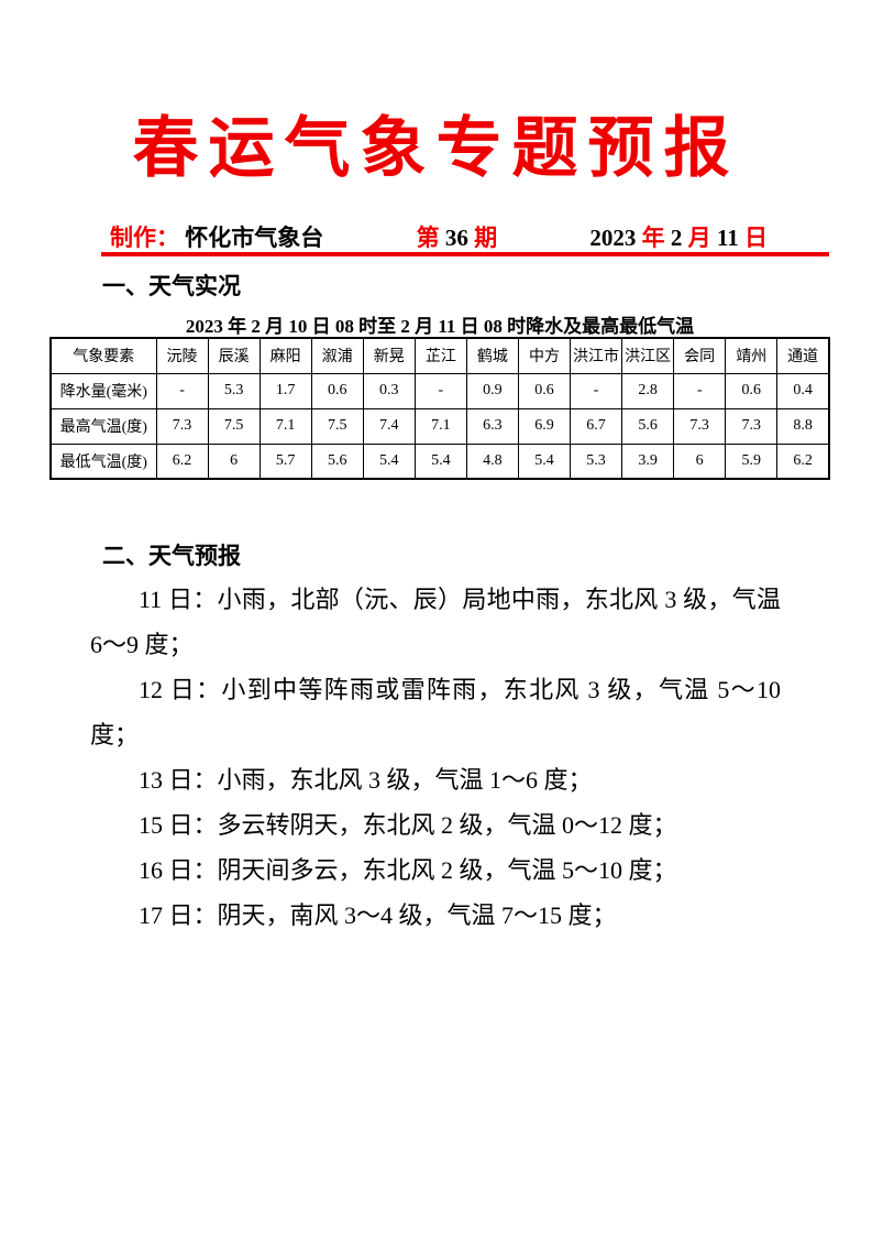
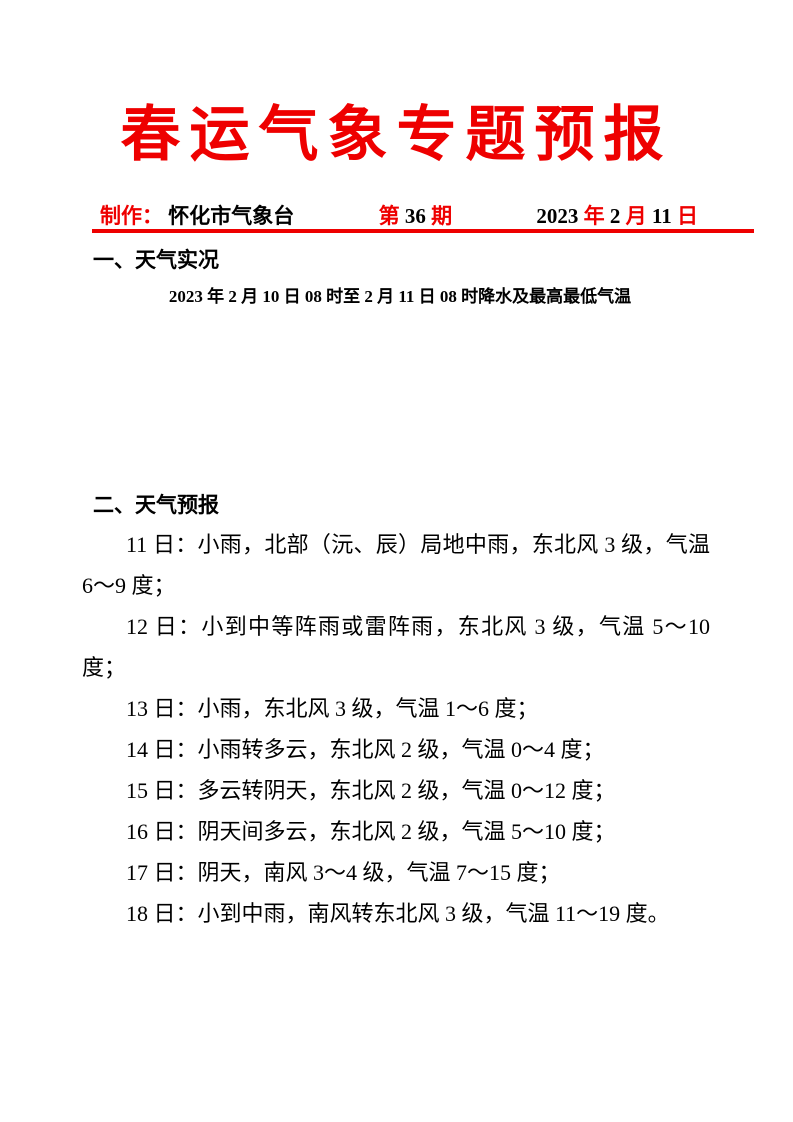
  春运气象专题预报
  制作： 怀化市气象台
  第 36 期
  2023 年 2 月 11 日
  一、天气实况
  2023 年 2 月 10 日 08 时至 2 月 11 日 08 时降水及最高最低气温
- 气象要素	沅陵	辰溪	麻阳	溆浦	新晃	芷江	鹤城	中方	洪江市	洪江区	会同	靖州	通道
- 降水量(毫米)	-	5.3	1.7	0.6	0.3	-	0.9	0.6	-	2.8	-	0.6	0.4
- 最高气温(度)	7.3	7.5	7.1	7.5	7.4	7.1	6.3	6.9	6.7	5.6	7.3	7.3	8.8
- 最低气温(度)	6.2	6	5.7	5.6	5.4	5.4	4.8	5.4	5.3	3.9	6	5.9	6.2
  二、天气预报
  11 日：小雨，北部（沅、辰）局地中雨，东北风 3 级，气温 6～9 度；
  12 日：小到中等阵雨或雷阵雨，东北风 3 级，气温 5～10 度；
  13 日：小雨，东北风 3 级，气温 1～6 度；
+ 14 日：小雨转多云，东北风 2 级，气温 0～4 度；
  15 日：多云转阴天，东北风 2 级，气温 0～12 度；
  16 日：阴天间多云，东北风 2 级，气温 5～10 度；
  17 日：阴天，南风 3～4 级，气温 7～15 度；
+ 18 日：小到中雨，南风转东北风 3 级，气温 11～19 度。
